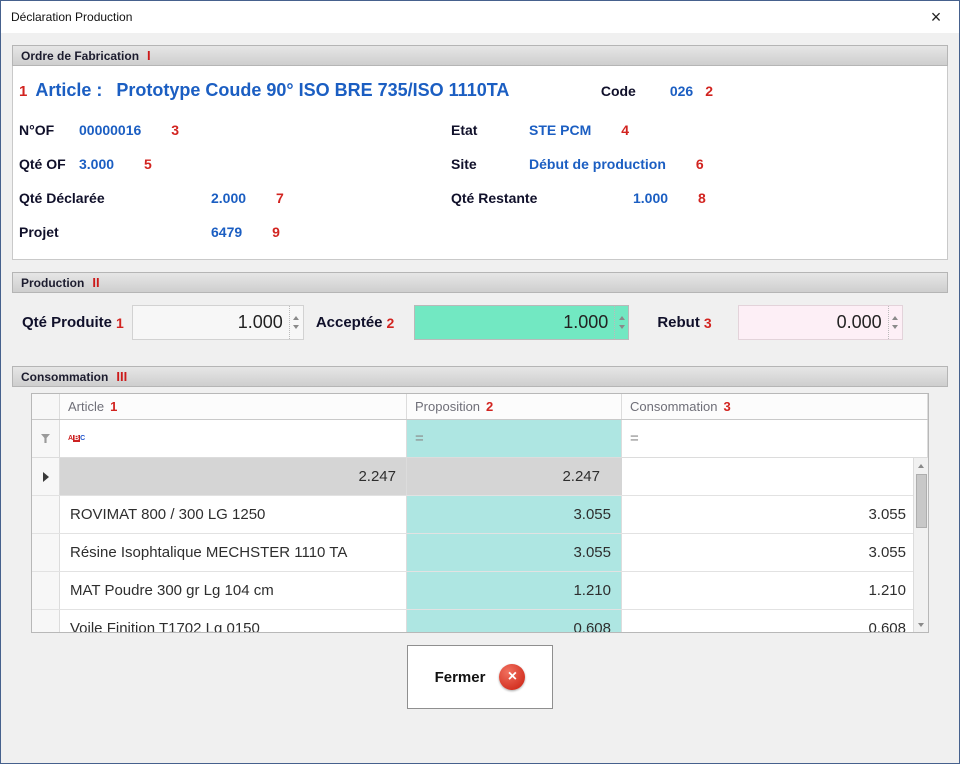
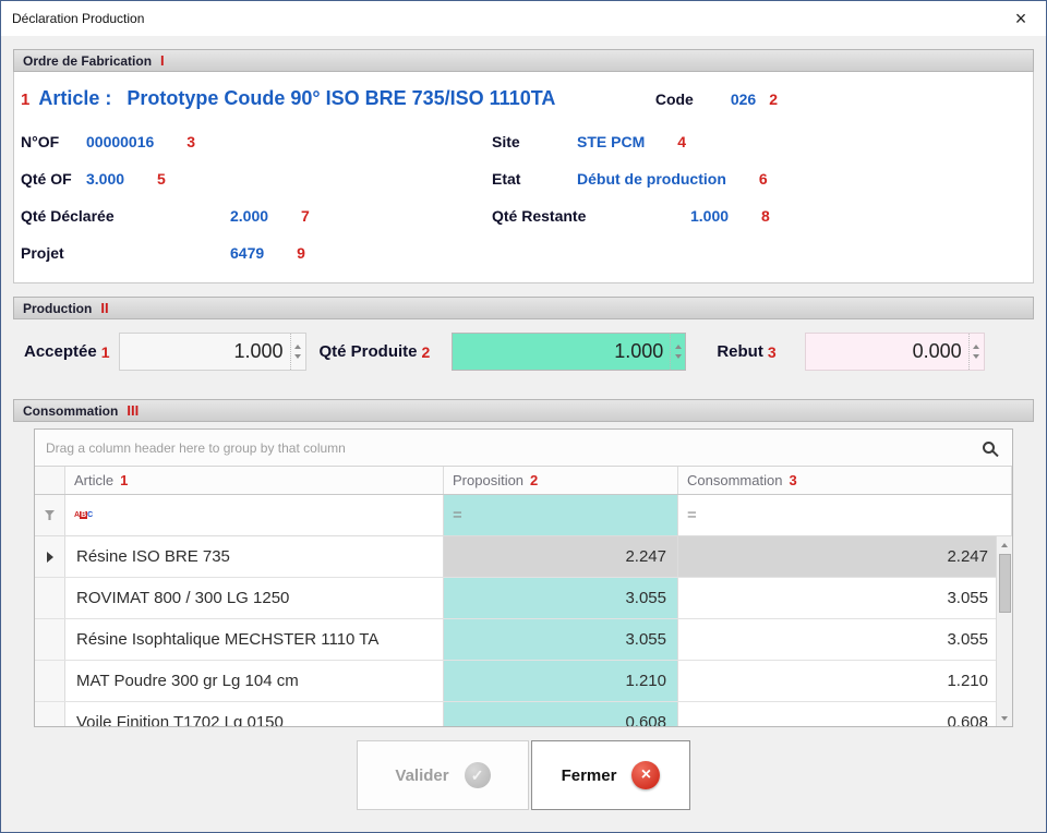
  Déclaration Production
  ×
  Ordre de Fabrication
  I
  1
  Article :
  Prototype Coude 90° ISO BRE 735/ISO 1110TA
  Code
  026
  2
  N°OF
  00000016
  3
- Etat
+ Site
  STE PCM
  4
  Qté OF
  3.000
  5
- Site
+ Etat
  Début de production
  6
  Qté Déclarée
  2.000
  7
  Qté Restante
  1.000
  8
  Projet
  6479
  9
  Production
  II
- Qté Produite
+ Acceptée
  1
  1.000
- Acceptée
+ Qté Produite
  2
  1.000
  Rebut
  3
  0.000
  Consommation
  III
+ Drag a column header here to group by that column
  Article
  1
  Proposition
  2
  Consommation
  3
  =
  =
+ Résine ISO BRE 735
  2.247
  2.247
  ROVIMAT 800 / 300 LG 1250
  3.055
  3.055
  Résine Isophtalique MECHSTER 1110 TA
  3.055
  3.055
  MAT Poudre 300 gr Lg 104 cm
  1.210
  1.210
  Voile Finition T1702 Lg 0150
  0.608
  0.608
+ Valider
+ ✓
  Fermer
  ×
